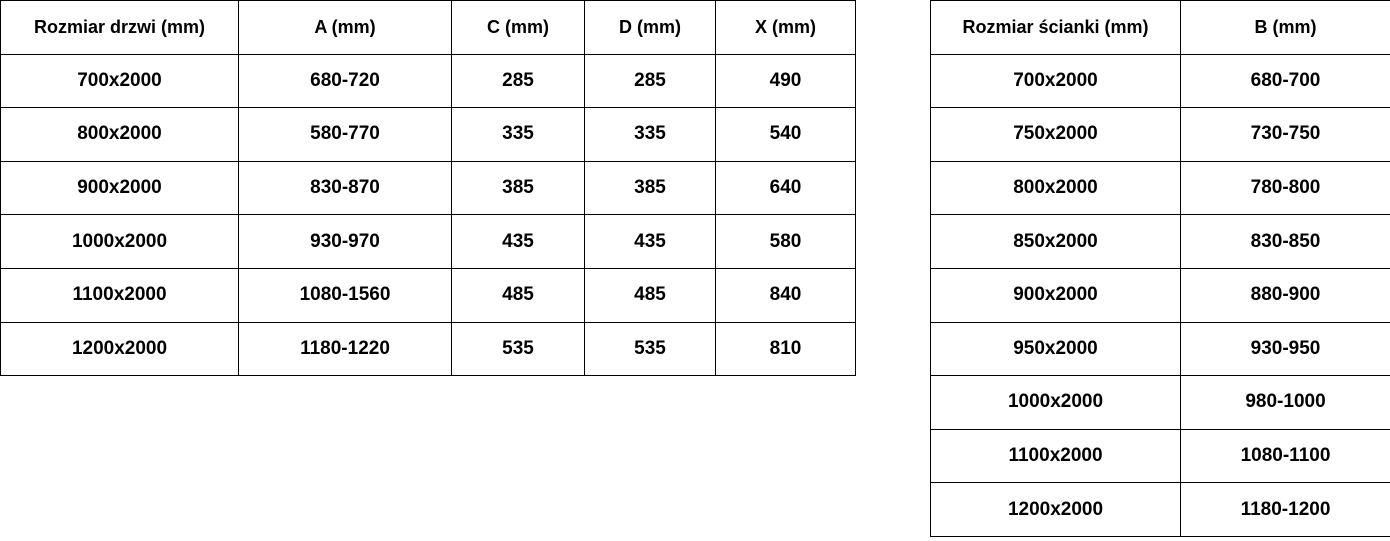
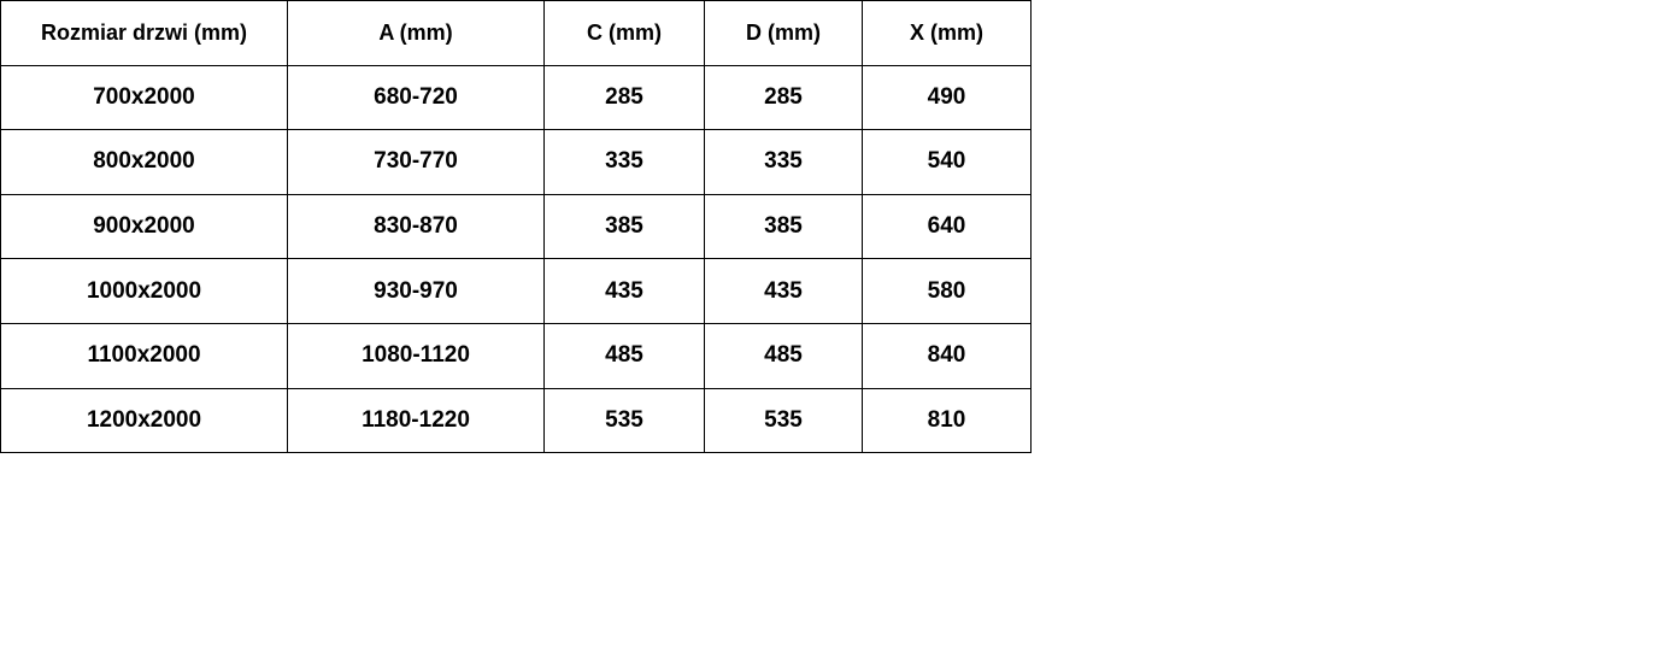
  Rozmiar drzwi (mm)	A (mm)	C (mm)	D (mm)	X (mm)
  700x2000	680-720	285	285	490
- 800x2000	580-770	335	335	540
+ 800x2000	730-770	335	335	540
  900x2000	830-870	385	385	640
  1000x2000	930-970	435	435	580
- 1100x2000	1080-1560	485	485	840
+ 1100x2000	1080-1120	485	485	840
  1200x2000	1180-1220	535	535	810
- Rozmiar ścianki (mm)	B (mm)
- 700x2000	680-700
- 750x2000	730-750
- 800x2000	780-800
- 850x2000	830-850
- 900x2000	880-900
- 950x2000	930-950
- 1000x2000	980-1000
- 1100x2000	1080-1100
- 1200x2000	1180-1200
